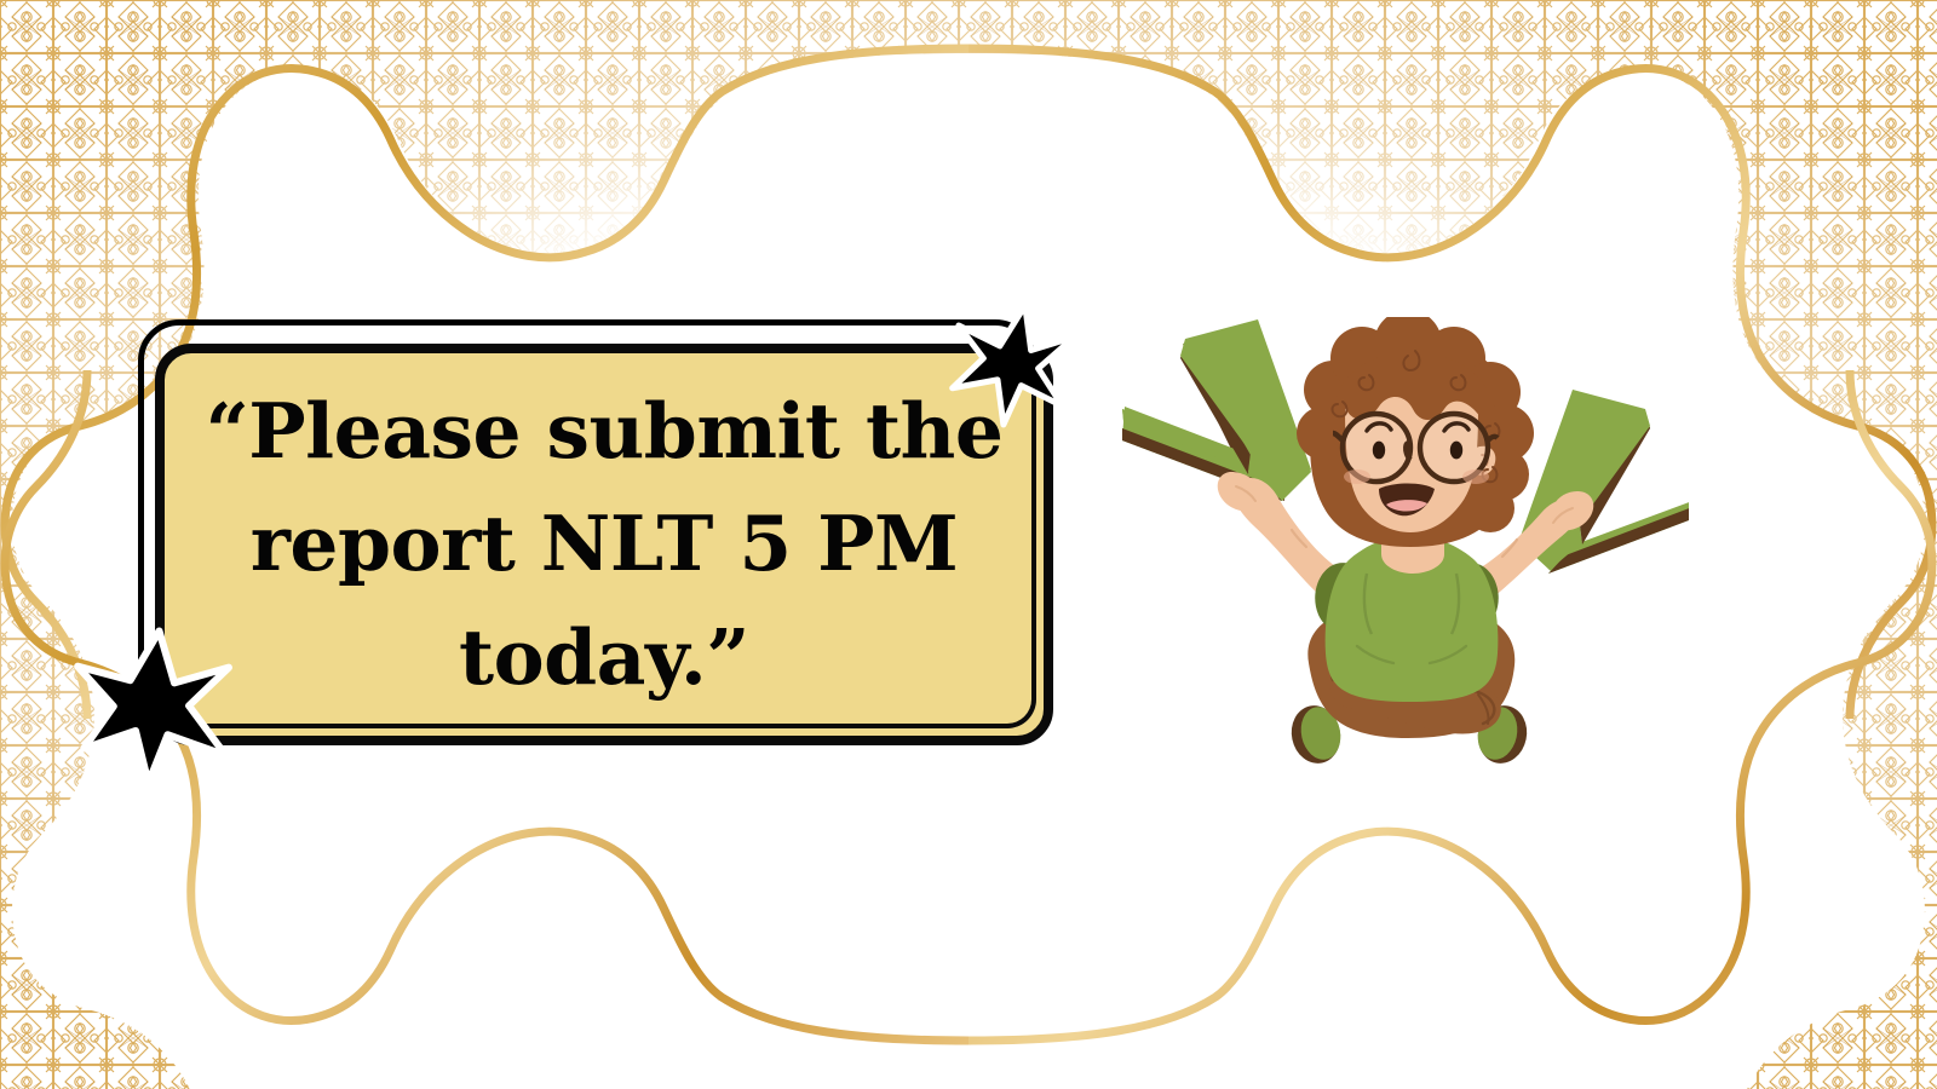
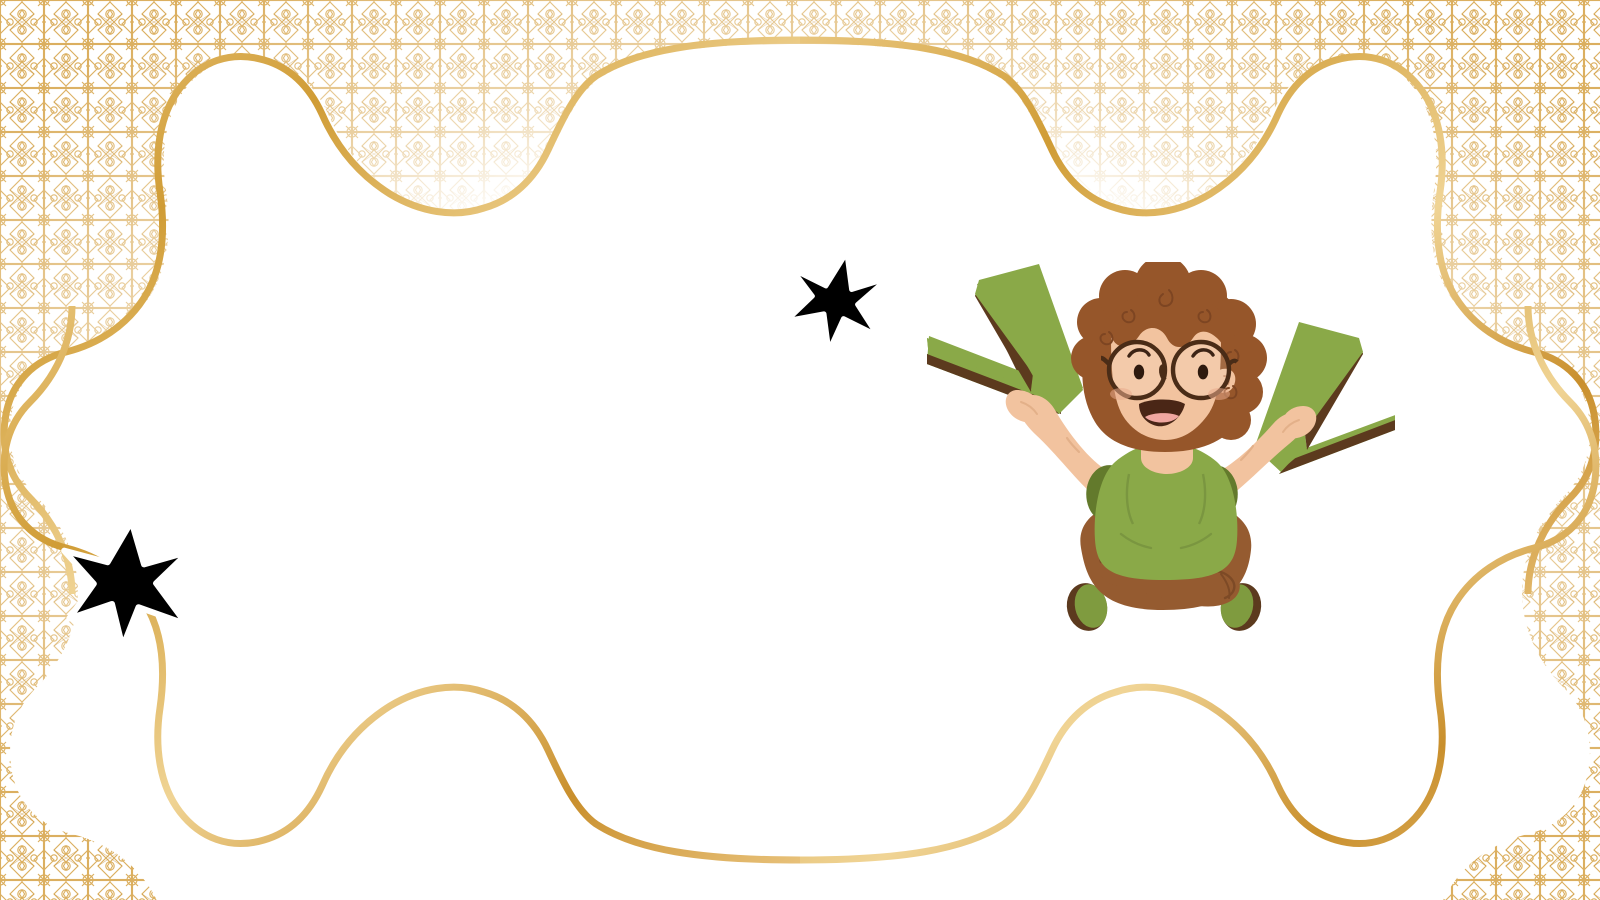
- “Please submit the
- report NLT 5 PM
- today.”
